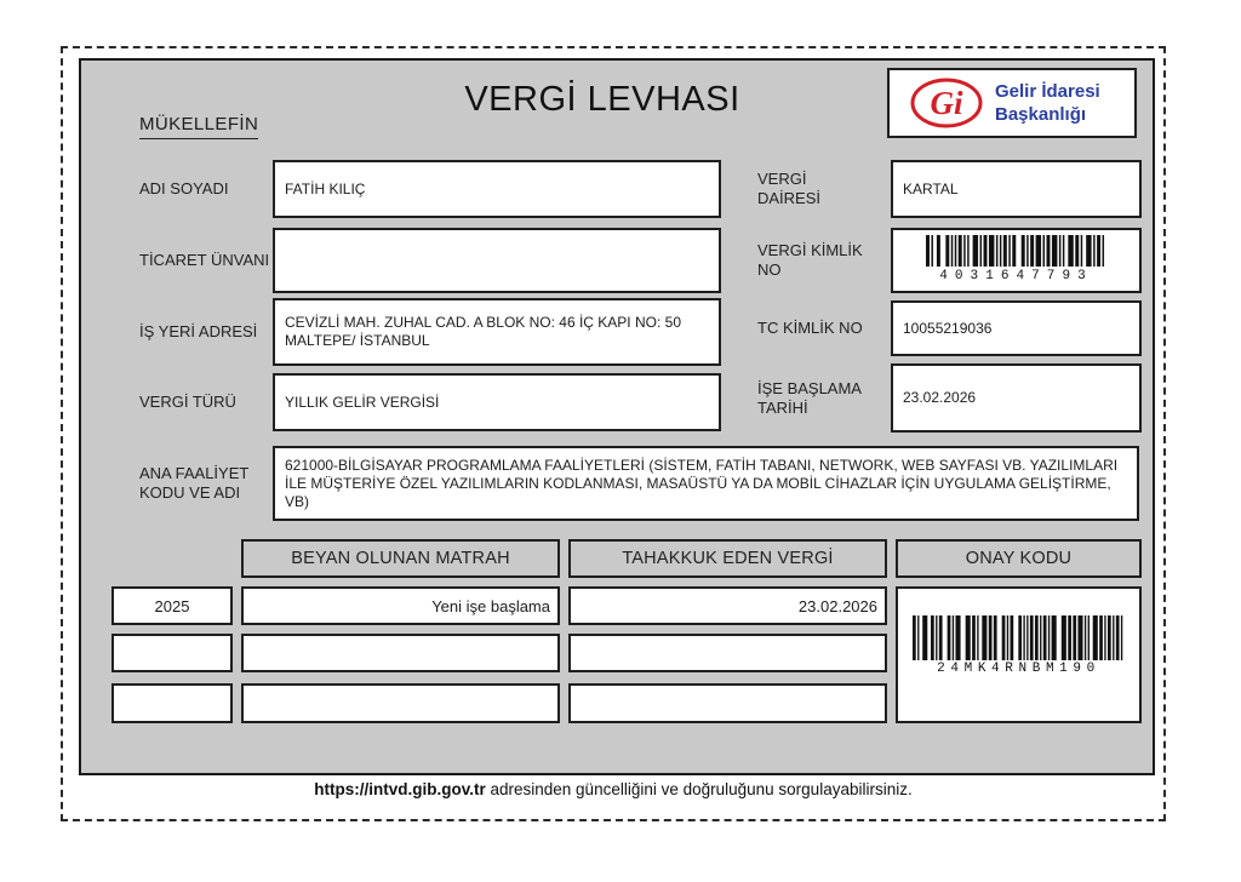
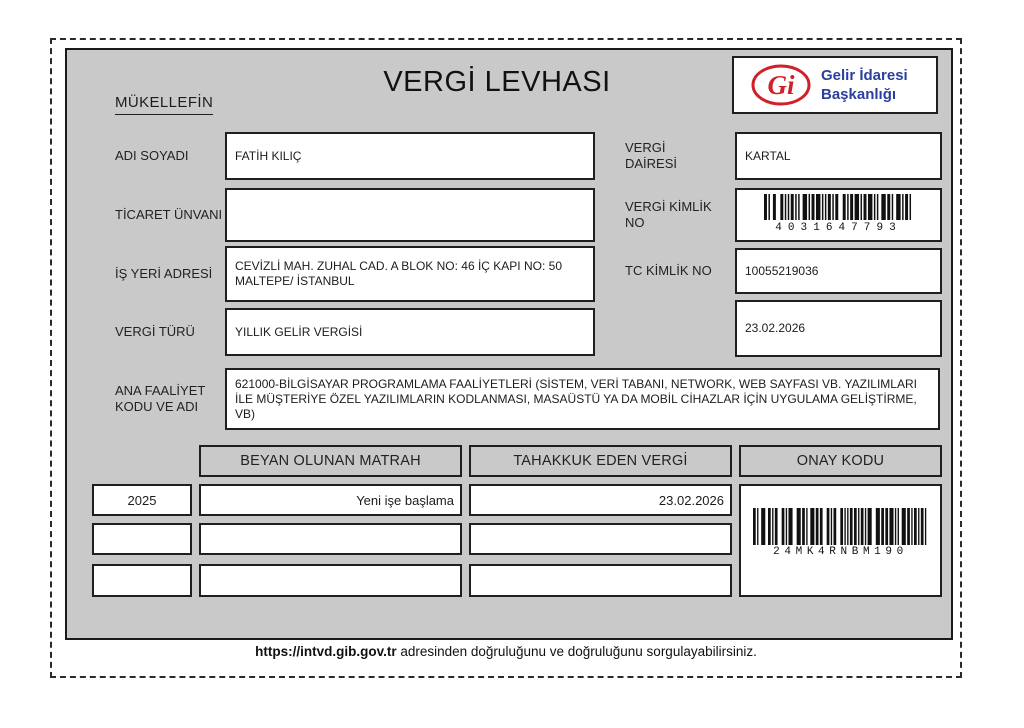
  MÜKELLEFİN
  VERGİ LEVHASI
  Gi
  Gelir İdaresi
  Başkanlığı
  ADI SOYADI
  FATİH KILIÇ
  TİCARET ÜNVANI
  İŞ YERİ ADRESİ
  CEVİZLİ MAH. ZUHAL CAD. A BLOK NO: 46 İÇ KAPI NO: 50 MALTEPE/ İSTANBUL
  VERGİ TÜRÜ
  YILLIK GELİR VERGİSİ
  ANA FAALİYET KODU VE ADI
- 621000-BİLGİSAYAR PROGRAMLAMA FAALİYETLERİ (SİSTEM, FATİH TABANI, NETWORK, WEB SAYFASI VB. YAZILIMLARI İLE MÜŞTERİYE ÖZEL YAZILIMLARIN KODLANMASI, MASAÜSTÜ YA DA MOBİL CİHAZLAR İÇİN UYGULAMA GELİŞTİRME, VB)
+ 621000-BİLGİSAYAR PROGRAMLAMA FAALİYETLERİ (SİSTEM, VERİ TABANI, NETWORK, WEB SAYFASI VB. YAZILIMLARI İLE MÜŞTERİYE ÖZEL YAZILIMLARIN KODLANMASI, MASAÜSTÜ YA DA MOBİL CİHAZLAR İÇİN UYGULAMA GELİŞTİRME, VB)
  VERGİ DAİRESİ
  KARTAL
  VERGİ KİMLİK NO
  4031647793
  TC KİMLİK NO
  10055219036
- İŞE BAŞLAMA TARİHİ
  23.02.2026
  BEYAN OLUNAN MATRAH
  TAHAKKUK EDEN VERGİ
  ONAY KODU
  2025
  Yeni işe başlama
  23.02.2026
  24MK4RNBM190
- https://intvd.gib.gov.tr adresinden güncelliğini ve doğruluğunu sorgulayabilirsiniz.
+ https://intvd.gib.gov.tr adresinden doğruluğunu ve doğruluğunu sorgulayabilirsiniz.
